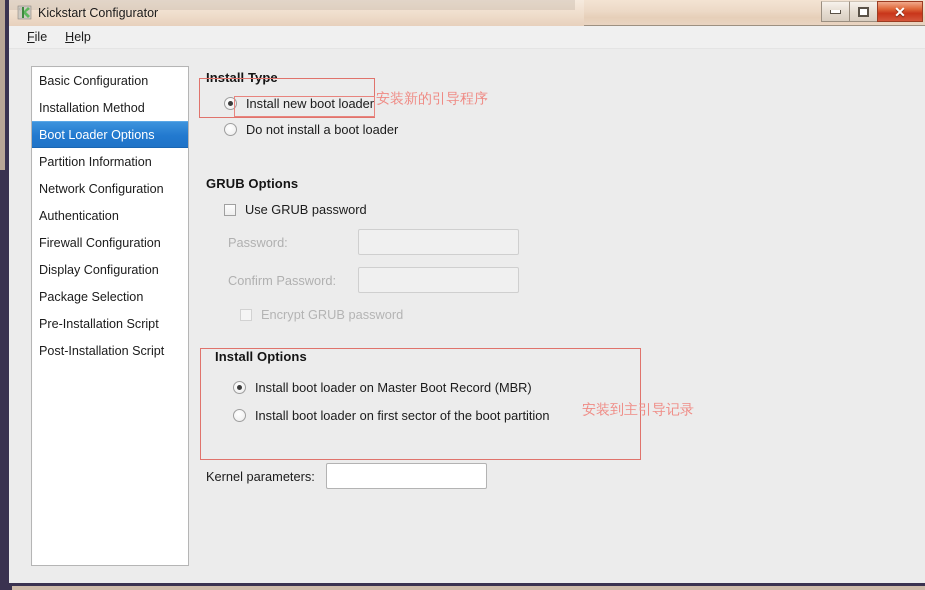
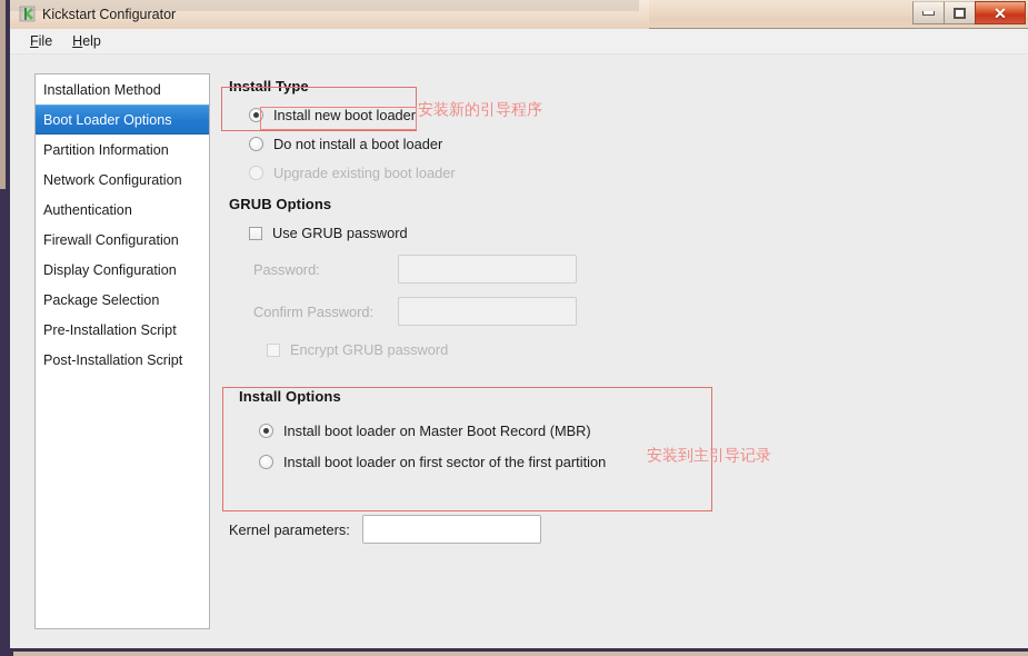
  Kickstart Configurator
  ✕
  File
  Help
- Basic Configuration
  Installation Method
  Boot Loader Options
  Partition Information
  Network Configuration
  Authentication
  Firewall Configuration
  Display Configuration
  Package Selection
  Pre-Installation Script
  Post-Installation Script
  Install Type
  Install new boot loader
  Do not install a boot loader
+ Upgrade existing boot loader
  GRUB Options
  Use GRUB password
  Password:
  Confirm Password:
  Encrypt GRUB password
  Install Options
  Install boot loader on Master Boot Record (MBR)
- Install boot loader on first sector of the boot partition
+ Install boot loader on first sector of the first partition
  Kernel parameters:
  安装新的引导程序
  安装到主引导记录
